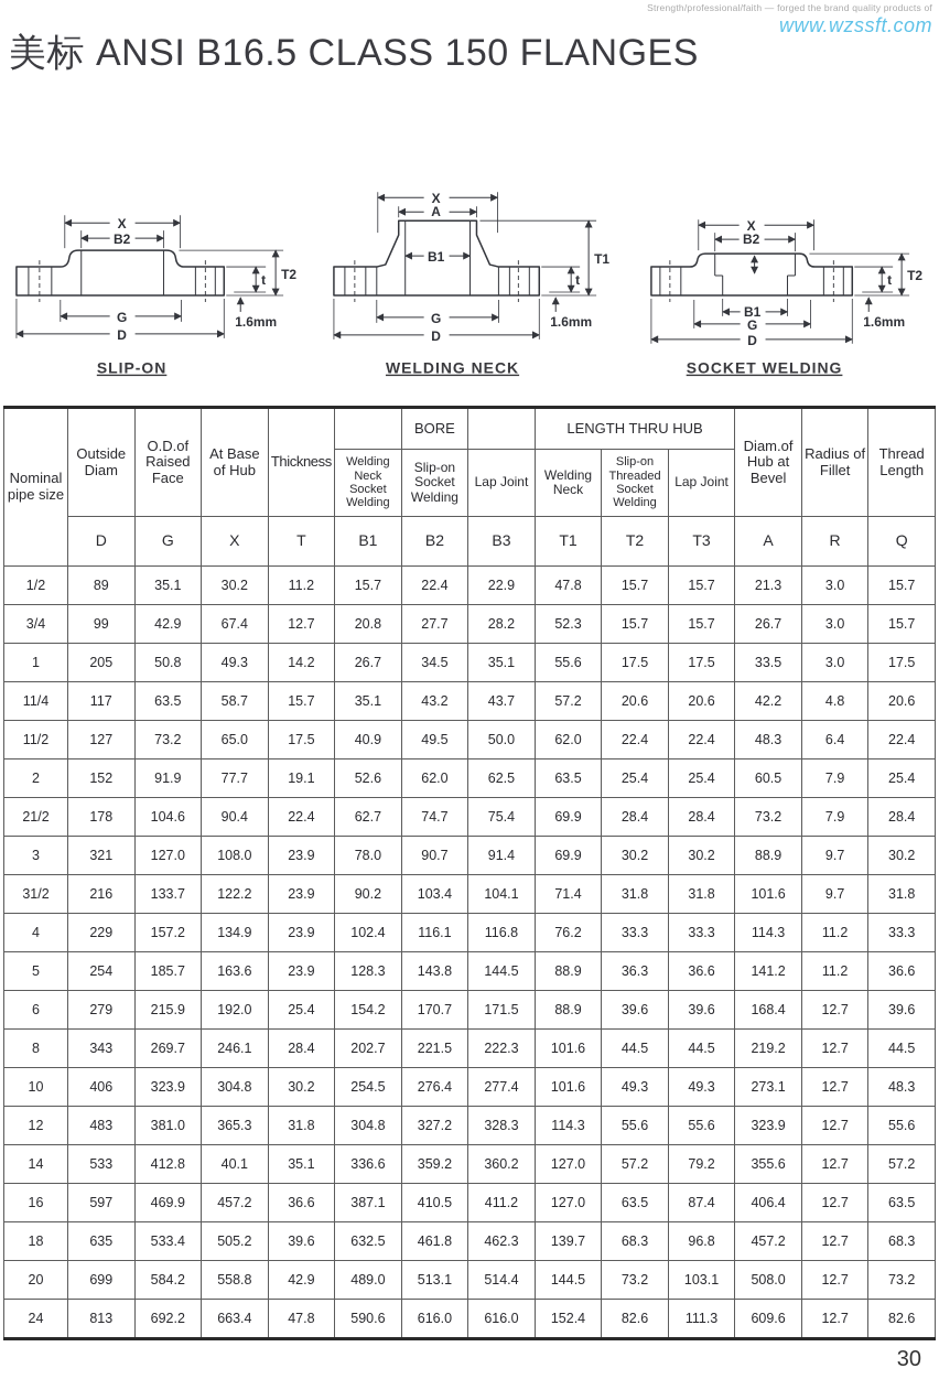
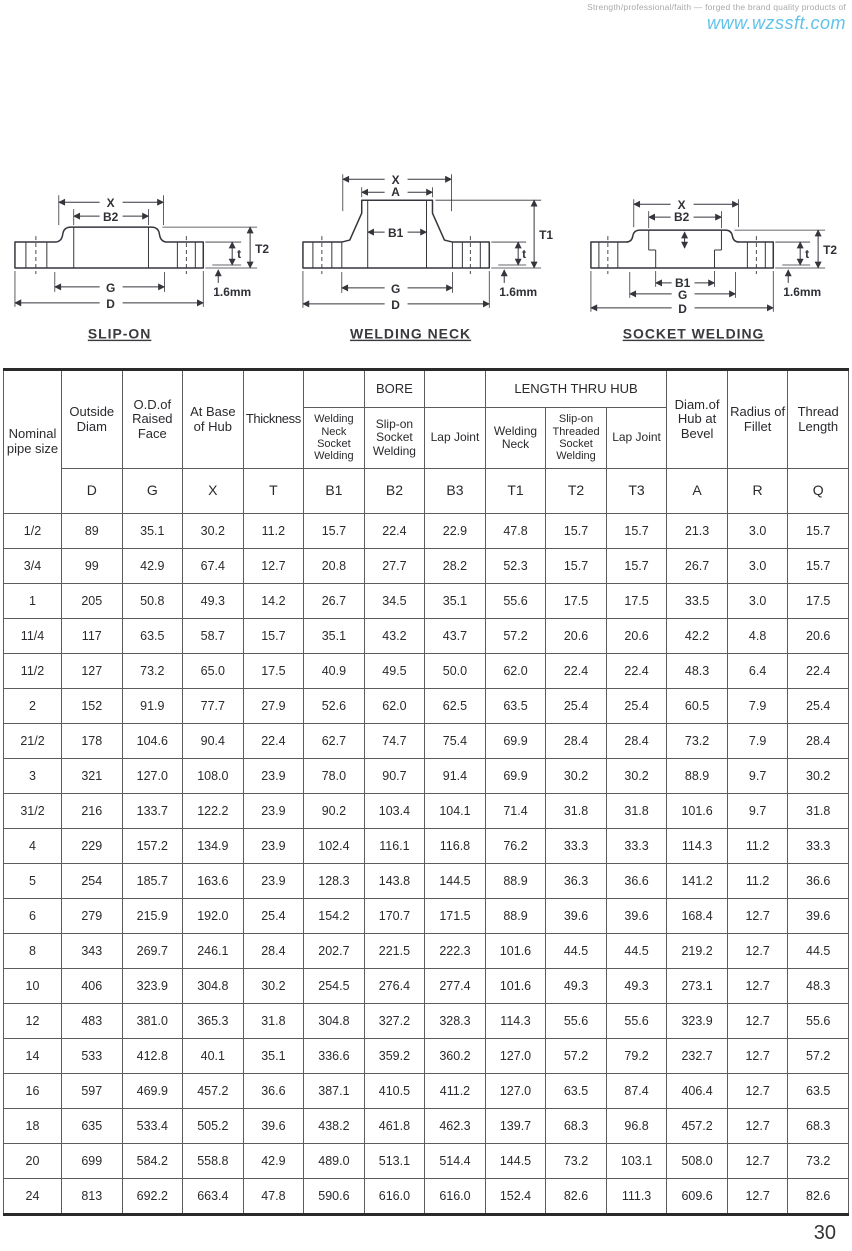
  Strength/professional/faith — forged the brand quality products of
  www.wzssft.com
- 美标 ANSI B16.5 CLASS 150 FLANGES
  X
  B2
  t
  T2
  1.6mm
  G
  D
  SLIP-ON
  X
  A
  B1
  T1
  t
  1.6mm
  G
  D
  WELDING NECK
  X
  B2
  t
  T2
  1.6mm
  B1
  G
  D
  SOCKET WELDING
  Nominal pipe size	Outside Diam	O.D.of Raised Face	At Base of Hub	Thickness		BORE		LENGTH THRU HUB	Diam.of Hub at Bevel	Radius of Fillet	Thread Length
  Welding Neck Socket Welding	Slip-on Socket Welding	Lap Joint	Welding Neck	Slip-on Threaded Socket Welding	Lap Joint
  D	G	X	T	B1	B2	B3	T1	T2	T3	A	R	Q
  1/2	89	35.1	30.2	11.2	15.7	22.4	22.9	47.8	15.7	15.7	21.3	3.0	15.7
  3/4	99	42.9	67.4	12.7	20.8	27.7	28.2	52.3	15.7	15.7	26.7	3.0	15.7
  1	205	50.8	49.3	14.2	26.7	34.5	35.1	55.6	17.5	17.5	33.5	3.0	17.5
  11/4	117	63.5	58.7	15.7	35.1	43.2	43.7	57.2	20.6	20.6	42.2	4.8	20.6
  11/2	127	73.2	65.0	17.5	40.9	49.5	50.0	62.0	22.4	22.4	48.3	6.4	22.4
- 2	152	91.9	77.7	19.1	52.6	62.0	62.5	63.5	25.4	25.4	60.5	7.9	25.4
+ 2	152	91.9	77.7	27.9	52.6	62.0	62.5	63.5	25.4	25.4	60.5	7.9	25.4
  21/2	178	104.6	90.4	22.4	62.7	74.7	75.4	69.9	28.4	28.4	73.2	7.9	28.4
  3	321	127.0	108.0	23.9	78.0	90.7	91.4	69.9	30.2	30.2	88.9	9.7	30.2
  31/2	216	133.7	122.2	23.9	90.2	103.4	104.1	71.4	31.8	31.8	101.6	9.7	31.8
  4	229	157.2	134.9	23.9	102.4	116.1	116.8	76.2	33.3	33.3	114.3	11.2	33.3
  5	254	185.7	163.6	23.9	128.3	143.8	144.5	88.9	36.3	36.6	141.2	11.2	36.6
  6	279	215.9	192.0	25.4	154.2	170.7	171.5	88.9	39.6	39.6	168.4	12.7	39.6
  8	343	269.7	246.1	28.4	202.7	221.5	222.3	101.6	44.5	44.5	219.2	12.7	44.5
  10	406	323.9	304.8	30.2	254.5	276.4	277.4	101.6	49.3	49.3	273.1	12.7	48.3
  12	483	381.0	365.3	31.8	304.8	327.2	328.3	114.3	55.6	55.6	323.9	12.7	55.6
- 14	533	412.8	40.1	35.1	336.6	359.2	360.2	127.0	57.2	79.2	355.6	12.7	57.2
+ 14	533	412.8	40.1	35.1	336.6	359.2	360.2	127.0	57.2	79.2	232.7	12.7	57.2
  16	597	469.9	457.2	36.6	387.1	410.5	411.2	127.0	63.5	87.4	406.4	12.7	63.5
- 18	635	533.4	505.2	39.6	632.5	461.8	462.3	139.7	68.3	96.8	457.2	12.7	68.3
+ 18	635	533.4	505.2	39.6	438.2	461.8	462.3	139.7	68.3	96.8	457.2	12.7	68.3
  20	699	584.2	558.8	42.9	489.0	513.1	514.4	144.5	73.2	103.1	508.0	12.7	73.2
  24	813	692.2	663.4	47.8	590.6	616.0	616.0	152.4	82.6	111.3	609.6	12.7	82.6
  30
